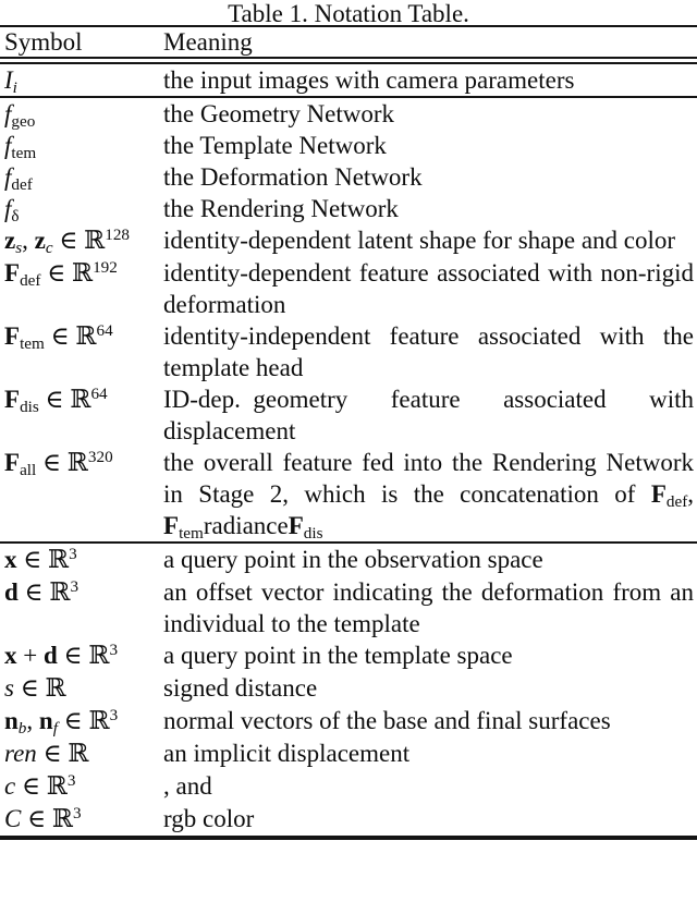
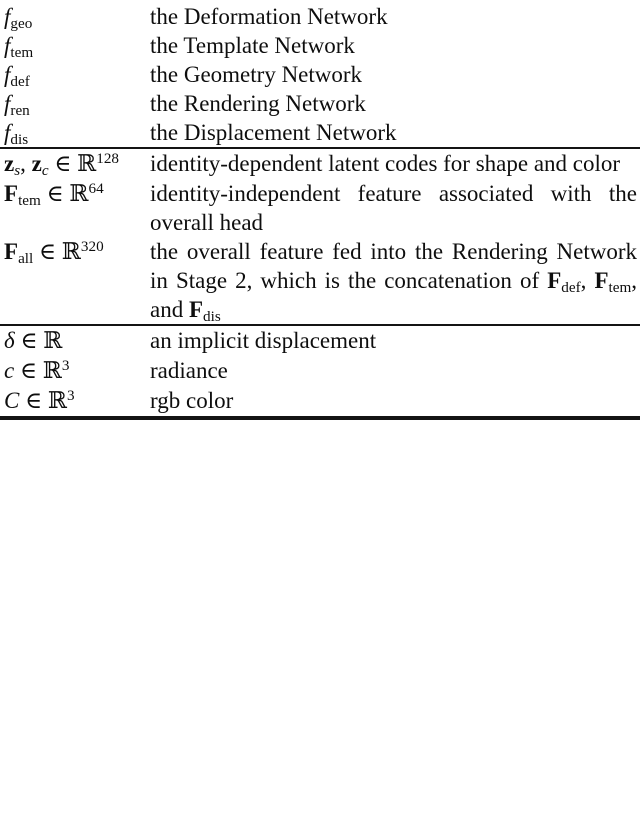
- Table 1. Notation Table.
- Symbol	Meaning
- Ii	the input images with camera parameters
- fgeo	the Geometry Network
+ fgeo	the Deformation Network
  ftem	the Template Network
- fdef	the Deformation Network
+ fdef	the Geometry Network
- fδ	the Rendering Network
+ fren	the Rendering Network
+ fdis	the Displacement Network
- zs, zc ∈ ℝ128	identity-dependent latent shape for shape and color
+ zs, zc ∈ ℝ128	identity-dependent latent codes for shape and color
- Fdef ∈ ℝ192	identity-dependent feature associated with non-rigid deformation
- Ftem ∈ ℝ64	identity-independent feature associated with the template head
+ Ftem ∈ ℝ64	identity-independent feature associated with the overall head
- Fdis ∈ ℝ64	ID-dep. geometry feature associated with displacement
- Fall ∈ ℝ320	the overall feature fed into the Rendering Network in Stage 2, which is the concatenation of Fdef, FtemradianceFdis
+ Fall ∈ ℝ320	the overall feature fed into the Rendering Network in Stage 2, which is the concatenation of Fdef, Ftem, and Fdis
- x ∈ ℝ3	a query point in the observation space
- d ∈ ℝ3	an offset vector indicating the deformation from an individual to the template
- x + d ∈ ℝ3	a query point in the template space
- s ∈ ℝ	signed distance
- nb, nf ∈ ℝ3	normal vectors of the base and final surfaces
- ren ∈ ℝ	an implicit displacement
+ δ ∈ ℝ	an implicit displacement
- c ∈ ℝ3	, and
+ c ∈ ℝ3	radiance
  C ∈ ℝ3	rgb color
